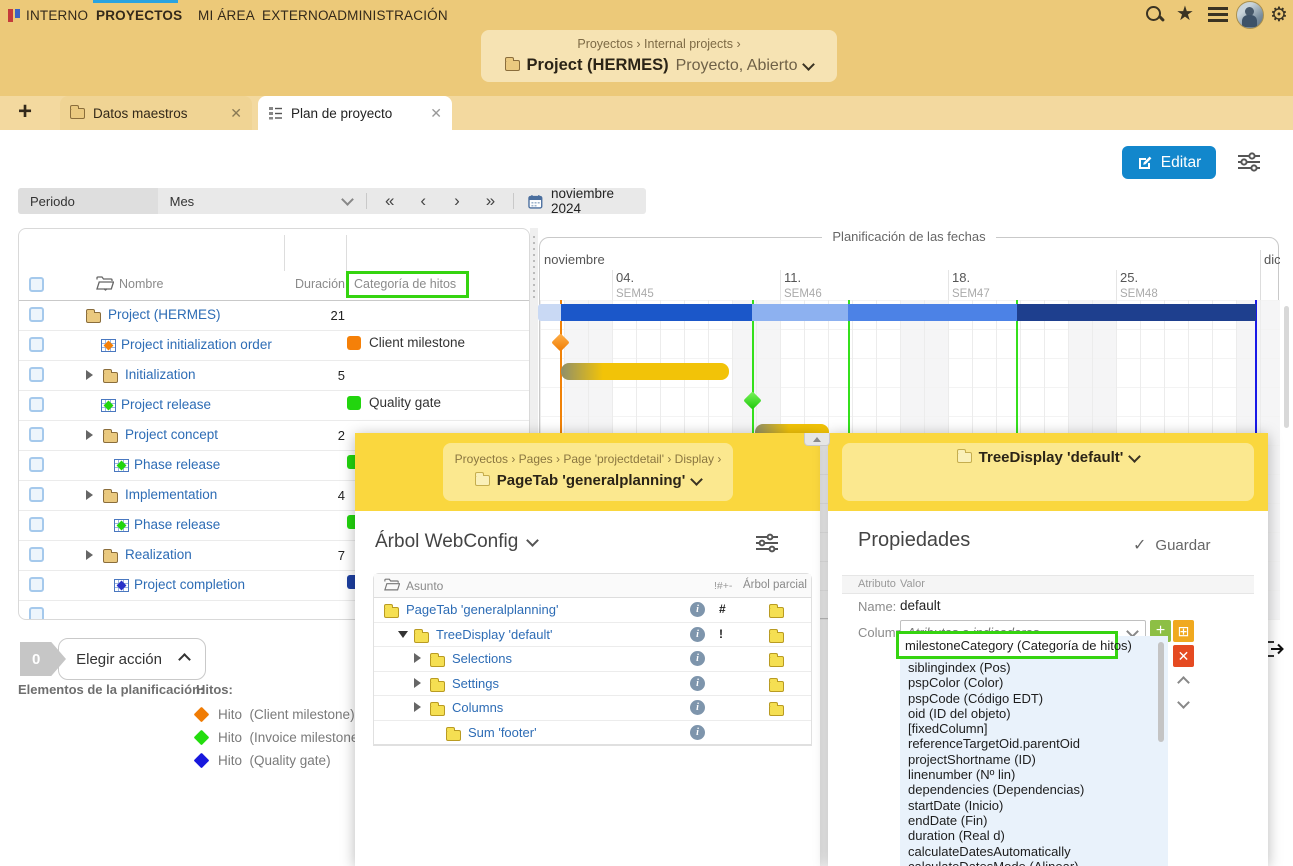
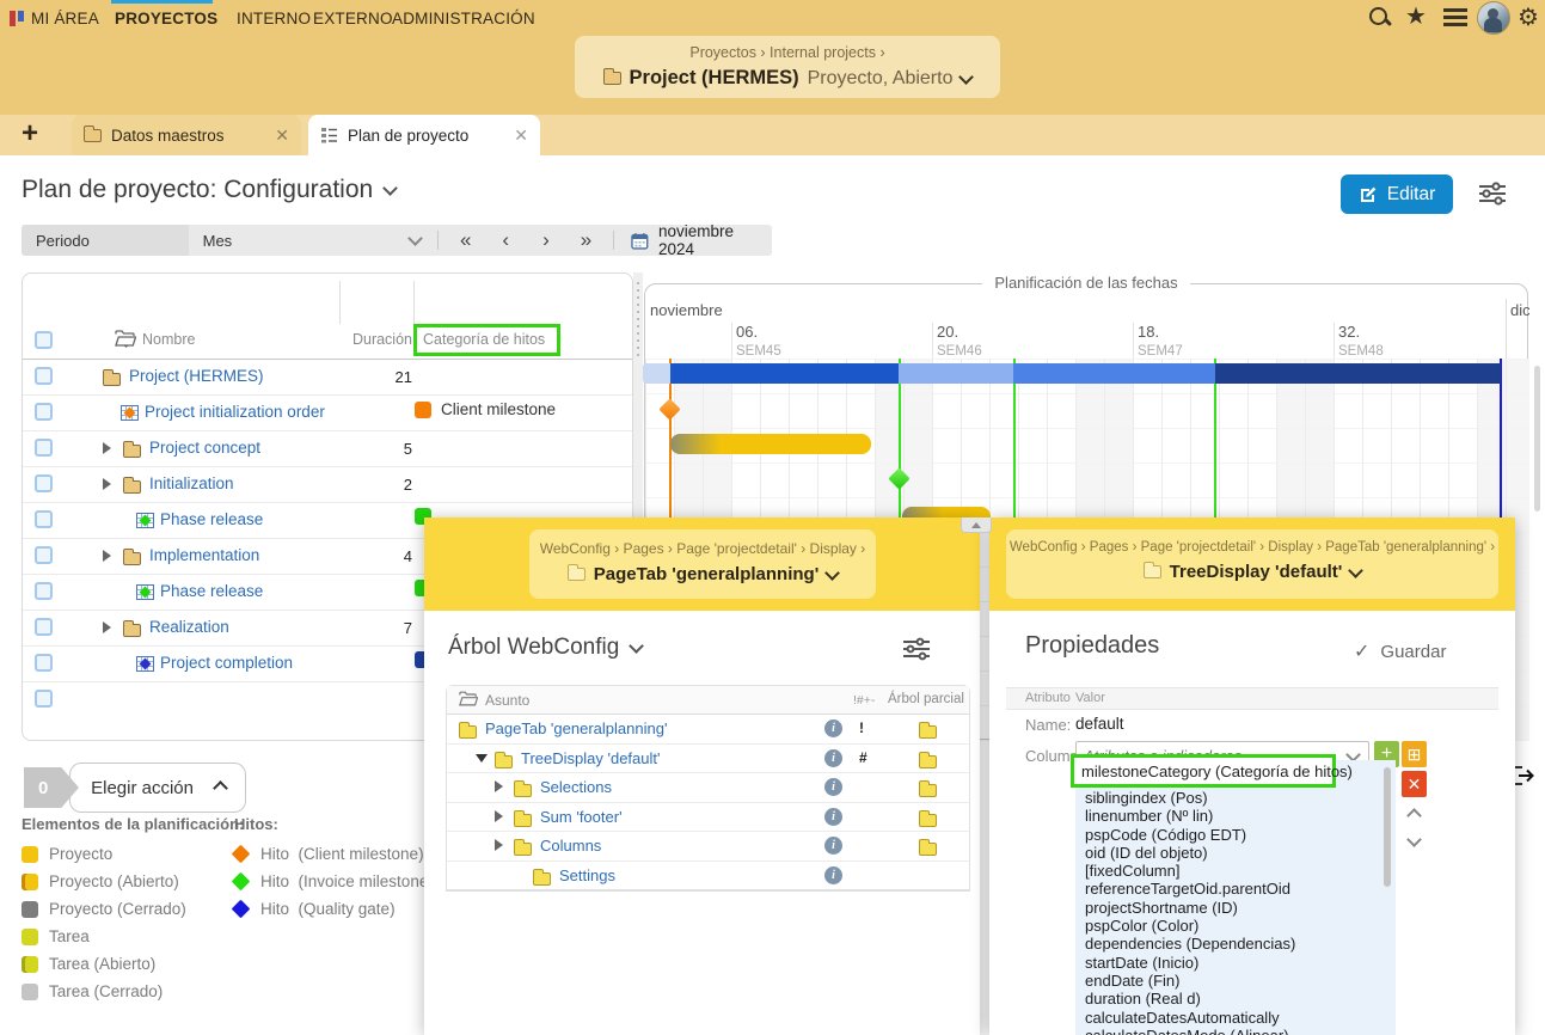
- INTERNO
+ MI ÁREA
  PROYECTOS
- MI ÁREA
+ INTERNO
  EXTERNO
  ADMINISTRACIÓN
  ★
  ⚙
  Proyectos › Internal projects ›
  Project (HERMES)
  Proyecto, Abierto
  +
  Datos maestros
  ✕
  Plan de proyecto
  ✕
+ Plan de proyecto: Configuration
  Editar
  Periodo
  Mes
  «
  ‹
  ›
  »
  noviembre 2024
  Nombre
  Duración
  Categoría de hitos
  Project (HERMES)
  21
  Project initialization order
  Client milestone
- Initialization
+ Project concept
  5
- Project release
- Quality gate
- Project concept
+ Initialization
  2
  Phase release
  Implementation
  4
  Phase release
  Realization
  7
  Project completion
  Planificación de las fechas
  noviembre
  dic
- 04.
+ 06.
  SEM45
- 11.
+ 20.
  SEM46
  18.
  SEM47
- 25.
+ 32.
  SEM48
  Elegir acción
  0
  Elementos de la planificación:
+ Proyecto
+ Proyecto (Abierto)
+ Proyecto (Cerrado)
+ Tarea
+ Tarea (Abierto)
+ Tarea (Cerrado)
  Hitos:
  Hito (Client milestone)
  Hito (Invoice mileston
  Hito (Quality gate)
- Proyectos › Pages › Page 'projectdetail' › Display ›
+ WebConfig › Pages › Page 'projectdetail' › Display ›
  PageTab 'generalplanning'
  Árbol WebConfig
  Asunto
  !#+-
  Árbol parcial
  PageTab 'generalplanning'
  i
- #
+ !
  TreeDisplay 'default'
  i
- !
+ #
  Selections
  i
- Settings
+ Sum 'footer'
  i
  Columns
  i
- Sum 'footer'
+ Settings
  i
+ WebConfig › Pages › Page 'projectdetail' › Display › PageTab 'generalplanning' ›
  TreeDisplay 'default'
  Propiedades
  ✓
  Guardar
  Atributo
  Valor
  Name:
  default
  +
  ⊞
  ✕
  siblingindex (Pos)
- pspColor (Color)
+ linenumber (Nº lin)
  pspCode (Código EDT)
  oid (ID del objeto)
  [fixedColumn]
  referenceTargetOid.parentOid
  projectShortname (ID)
- linenumber (Nº lin)
+ pspColor (Color)
  dependencies (Dependencias)
  startDate (Inicio)
  endDate (Fin)
  duration (Real d)
  calculateDatesAutomatically
  milestoneCategory (Categoría de hitos)
